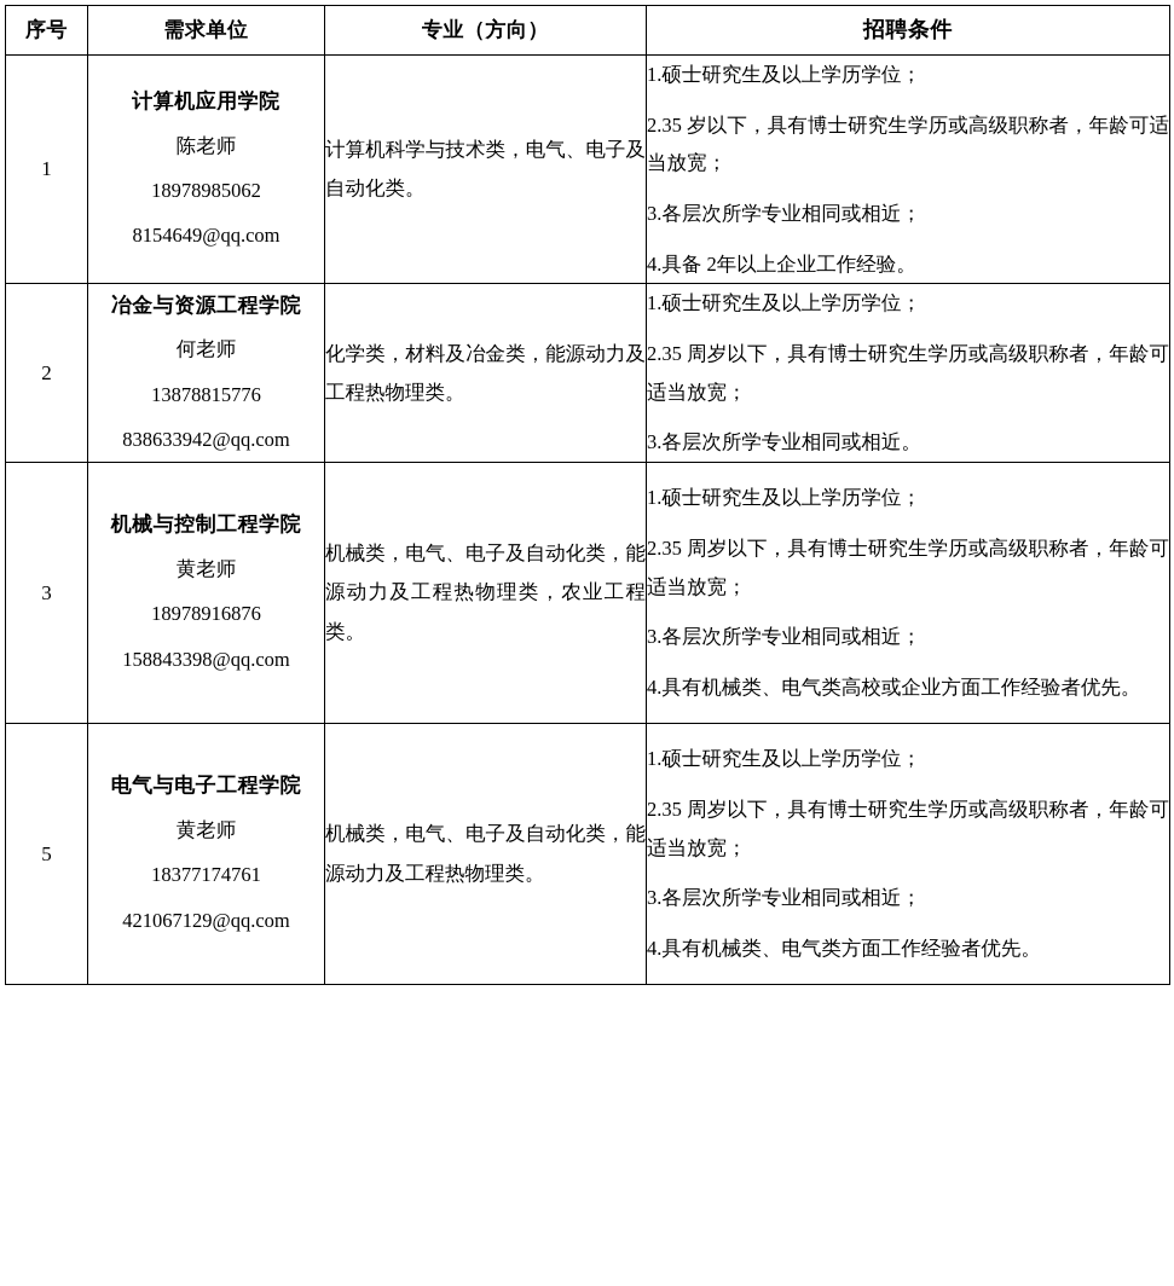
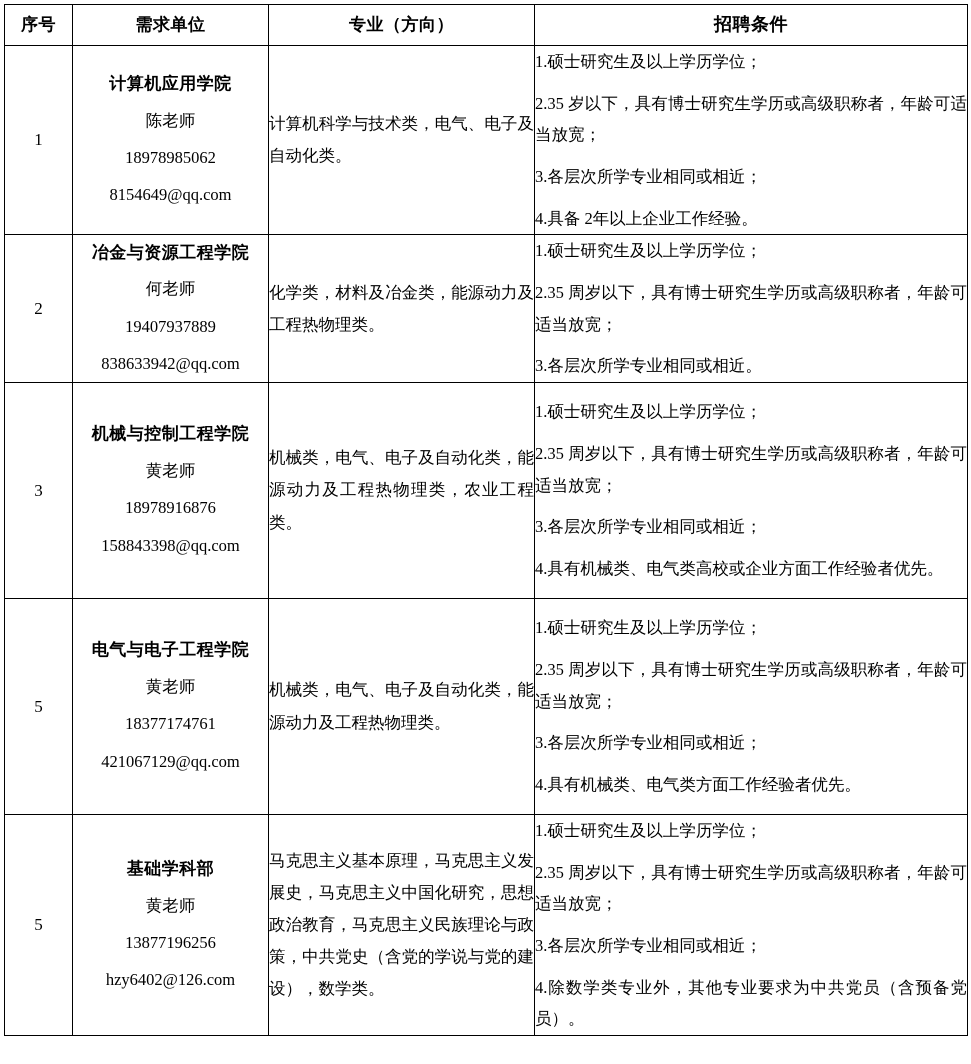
  序号	需求单位	专业（方向）	招聘条件
  1	计算机应用学院 陈老师 18978985062 8154649@qq.com	计算机科学与技术类，电气、电子及自动化类。	1.硕士研究生及以上学历学位； 2.35 岁以下，具有博士研究生学历或高级职称者，年龄可适当放宽； 3.各层次所学专业相同或相近； 4.具备 2年以上企业工作经验。
- 2	冶金与资源工程学院 何老师 13878815776 838633942@qq.com	化学类，材料及冶金类，能源动力及工程热物理类。	1.硕士研究生及以上学历学位； 2.35 周岁以下，具有博士研究生学历或高级职称者，年龄可适当放宽； 3.各层次所学专业相同或相近。
+ 2	冶金与资源工程学院 何老师 19407937889 838633942@qq.com	化学类，材料及冶金类，能源动力及工程热物理类。	1.硕士研究生及以上学历学位； 2.35 周岁以下，具有博士研究生学历或高级职称者，年龄可适当放宽； 3.各层次所学专业相同或相近。
  3	机械与控制工程学院 黄老师 18978916876 158843398@qq.com	机械类，电气、电子及自动化类，能源动力及工程热物理类，农业工程类。	1.硕士研究生及以上学历学位； 2.35 周岁以下，具有博士研究生学历或高级职称者，年龄可适当放宽； 3.各层次所学专业相同或相近； 4.具有机械类、电气类高校或企业方面工作经验者优先。
  5	电气与电子工程学院 黄老师 18377174761 421067129@qq.com	机械类，电气、电子及自动化类，能源动力及工程热物理类。	1.硕士研究生及以上学历学位； 2.35 周岁以下，具有博士研究生学历或高级职称者，年龄可适当放宽； 3.各层次所学专业相同或相近； 4.具有机械类、电气类方面工作经验者优先。
+ 5	基础学科部 黄老师 13877196256 hzy6402@126.com	马克思主义基本原理，马克思主义发展史，马克思主义中国化研究，思想政治教育，马克思主义民族理论与政策，中共党史（含党的学说与党的建设），数学类。	1.硕士研究生及以上学历学位； 2.35 周岁以下，具有博士研究生学历或高级职称者，年龄可适当放宽； 3.各层次所学专业相同或相近； 4.除数学类专业外，其他专业要求为中共党员（含预备党员）。
